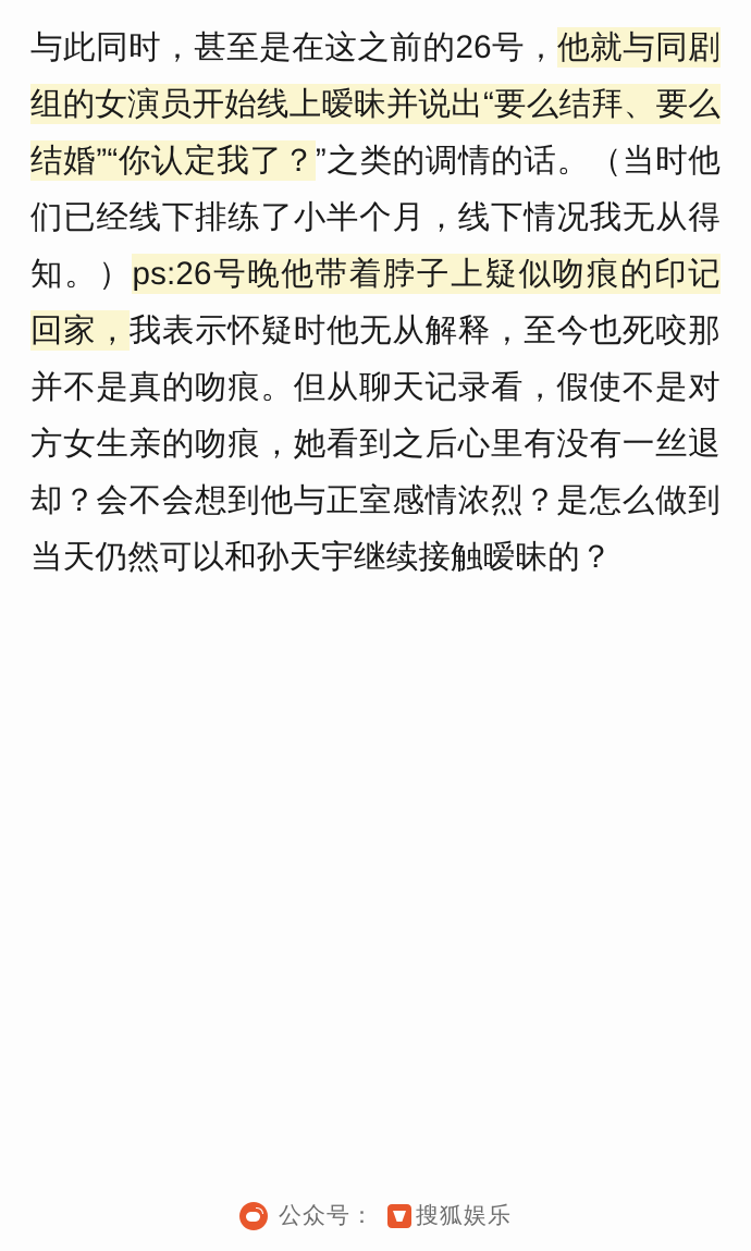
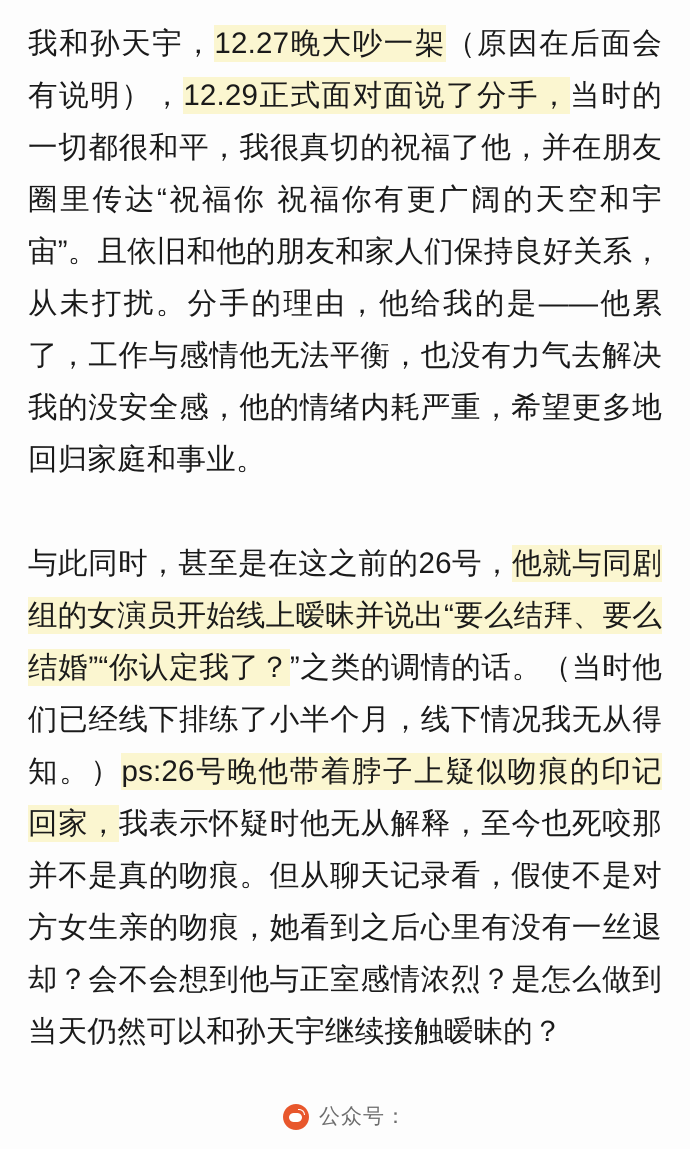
+ 我和孙天宇，12.27晚大吵一架（原因在后面会有说明），12.29正式面对面说了分手，当时的一切都很和平，我很真切的祝福了他，并在朋友圈里传达“祝福你 祝福你有更广阔的天空和宇宙”。且依旧和他的朋友和家人们保持良好关系，从未打扰。分手的理由，他给我的是——他累了，工作与感情他无法平衡，也没有力气去解决我的没安全感，他的情绪内耗严重，希望更多地回归家庭和事业。
  与此同时，甚至是在这之前的26号，他就与同剧组的女演员开始线上暧昧并说出“要么结拜、要么结婚”“你认定我了？”之类的调情的话。（当时他们已经线下排练了小半个月，线下情况我无从得知。）ps:26号晚他带着脖子上疑似吻痕的印记回家，我表示怀疑时他无从解释，至今也死咬那并不是真的吻痕。但从聊天记录看，假使不是对方女生亲的吻痕，她看到之后心里有没有一丝退却？会不会想到他与正室感情浓烈？是怎么做到当天仍然可以和孙天宇继续接触暧昧的？
  公众号：
- 搜狐娱乐
